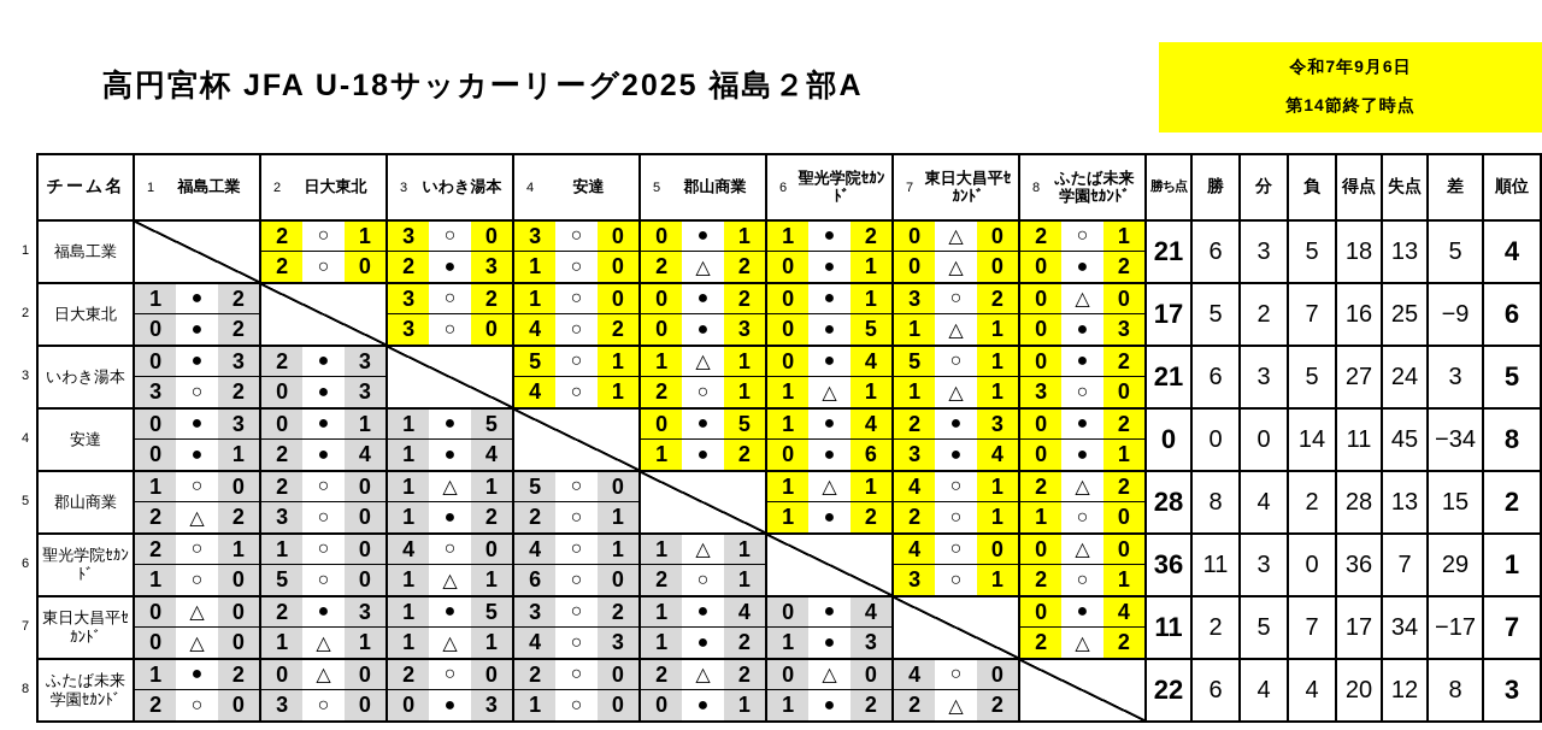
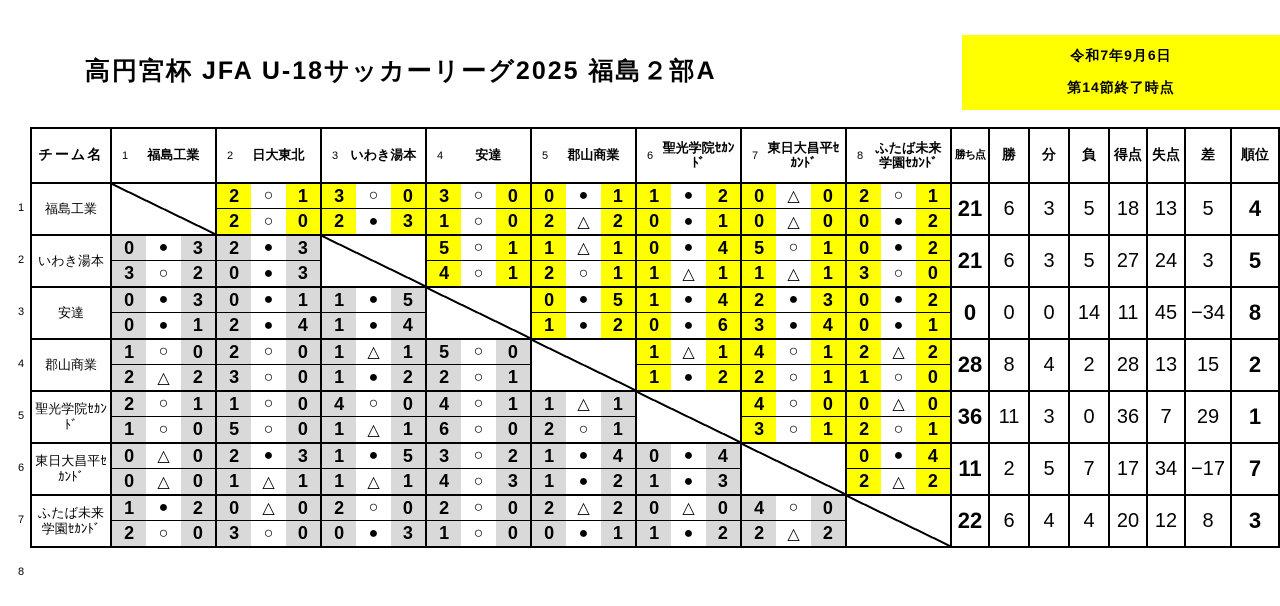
  高円宮杯 JFA U-18サッカーリーグ2025 福島２部A
  令和7年9月6日
  第14節終了時点
  1
  2
  3
  4
  5
  6
  7
  8
  チーム名	1 福島工業	2 日大東北	3 いわき湯本	4 安達	5 郡山商業	6聖光学院ｾｶﾝﾄﾞ	7東日大昌平ｾｶﾝﾄﾞ	8ふたば未来学園ｾｶﾝﾄﾞ	勝ち点	勝	分	負	得点	失点	差	順位
  福島工業		2 ○ 12 ○ 0	3 ○ 02 ● 3	3 ○ 01 ○ 0	0 ● 12 △ 2	1 ● 20 ● 1	0 △ 00 △ 0	2 ○ 10 ● 2	21	6	3	5	18	13	5	4
- 日大東北	1 ● 20 ● 2		3 ○ 23 ○ 0	1 ○ 04 ○ 2	0 ● 20 ● 3	0 ● 10 ● 5	3 ○ 21 △ 1	0 △ 00 ● 3	17	5	2	7	16	25	−9	6
  いわき湯本	0 ● 33 ○ 2	2 ● 30 ● 3		5 ○ 14 ○ 1	1 △ 12 ○ 1	0 ● 41 △ 1	5 ○ 11 △ 1	0 ● 23 ○ 0	21	6	3	5	27	24	3	5
  安達	0 ● 30 ● 1	0 ● 12 ● 4	1 ● 51 ● 4		0 ● 51 ● 2	1 ● 40 ● 6	2 ● 33 ● 4	0 ● 20 ● 1	0	0	0	14	11	45	−34	8
  郡山商業	1 ○ 02 △ 2	2 ○ 03 ○ 0	1 △ 11 ● 2	5 ○ 02 ○ 1		1 △ 11 ● 2	4 ○ 12 ○ 1	2 △ 21 ○ 0	28	8	4	2	28	13	15	2
  聖光学院ｾｶﾝﾄﾞ	2 ○ 11 ○ 0	1 ○ 05 ○ 0	4 ○ 01 △ 1	4 ○ 16 ○ 0	1 △ 12 ○ 1		4 ○ 03 ○ 1	0 △ 02 ○ 1	36	11	3	0	36	7	29	1
  東日大昌平ｾｶﾝﾄﾞ	0 △ 00 △ 0	2 ● 31 △ 1	1 ● 51 △ 1	3 ○ 24 ○ 3	1 ● 41 ● 2	0 ● 41 ● 3		0 ● 42 △ 2	11	2	5	7	17	34	−17	7
  ふたば未来学園ｾｶﾝﾄﾞ	1 ● 22 ○ 0	0 △ 03 ○ 0	2 ○ 00 ● 3	2 ○ 01 ○ 0	2 △ 20 ● 1	0 △ 01 ● 2	4 ○ 02 △ 2		22	6	4	4	20	12	8	3
